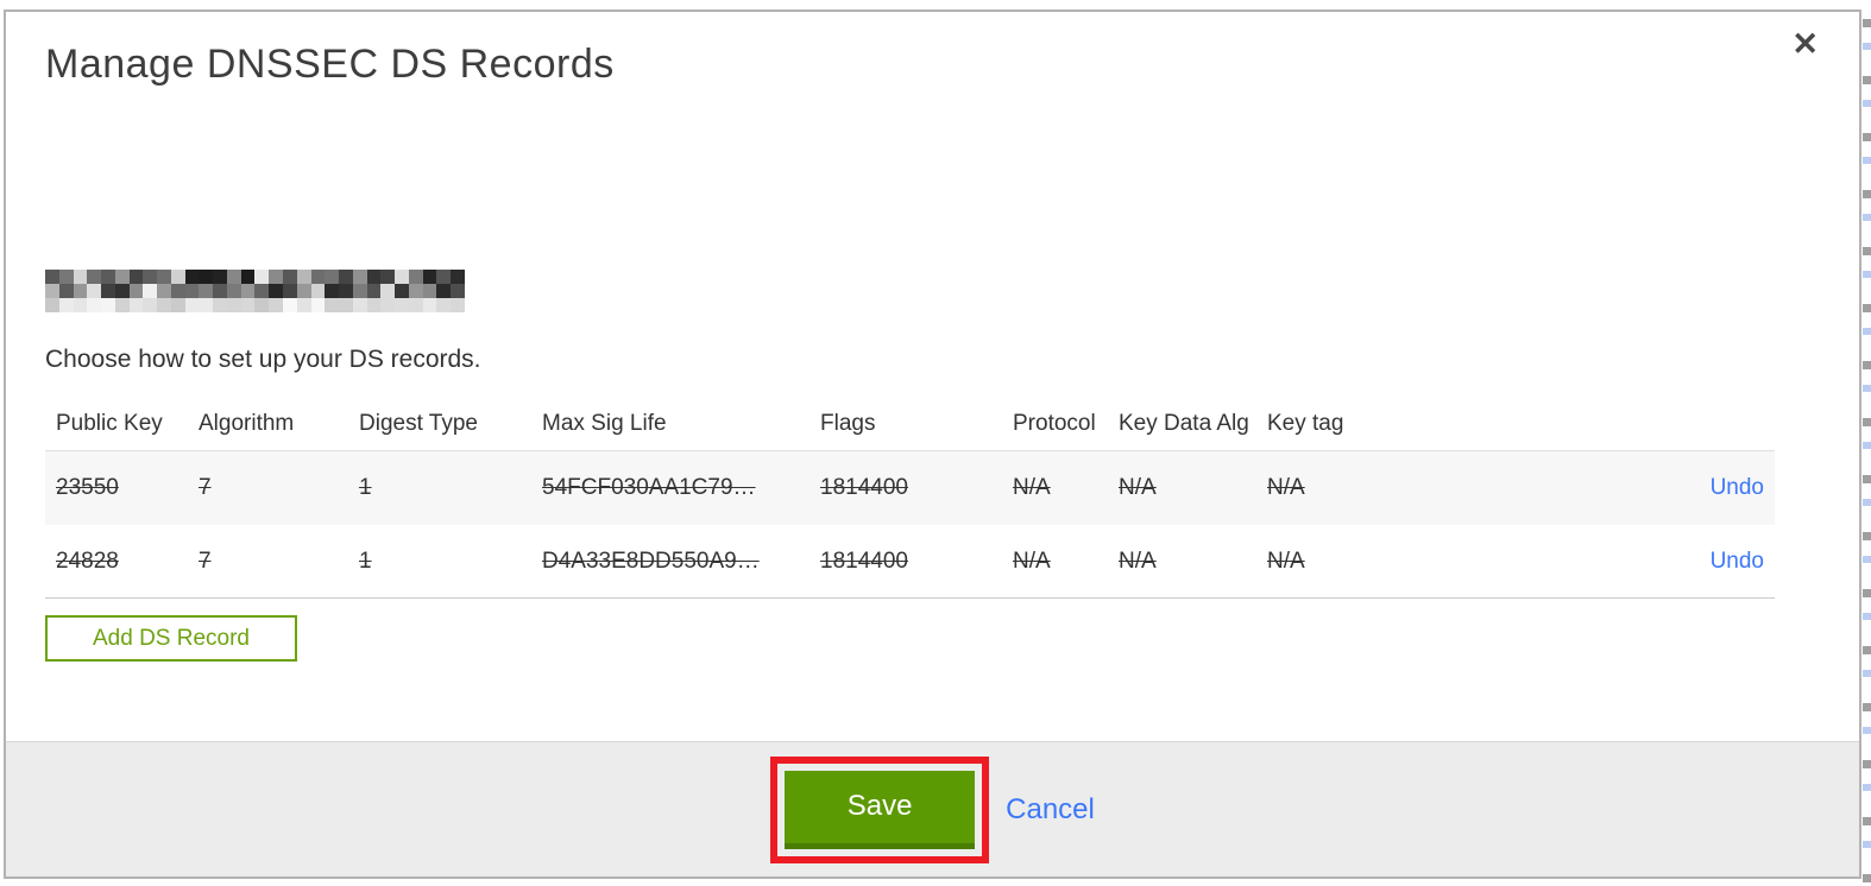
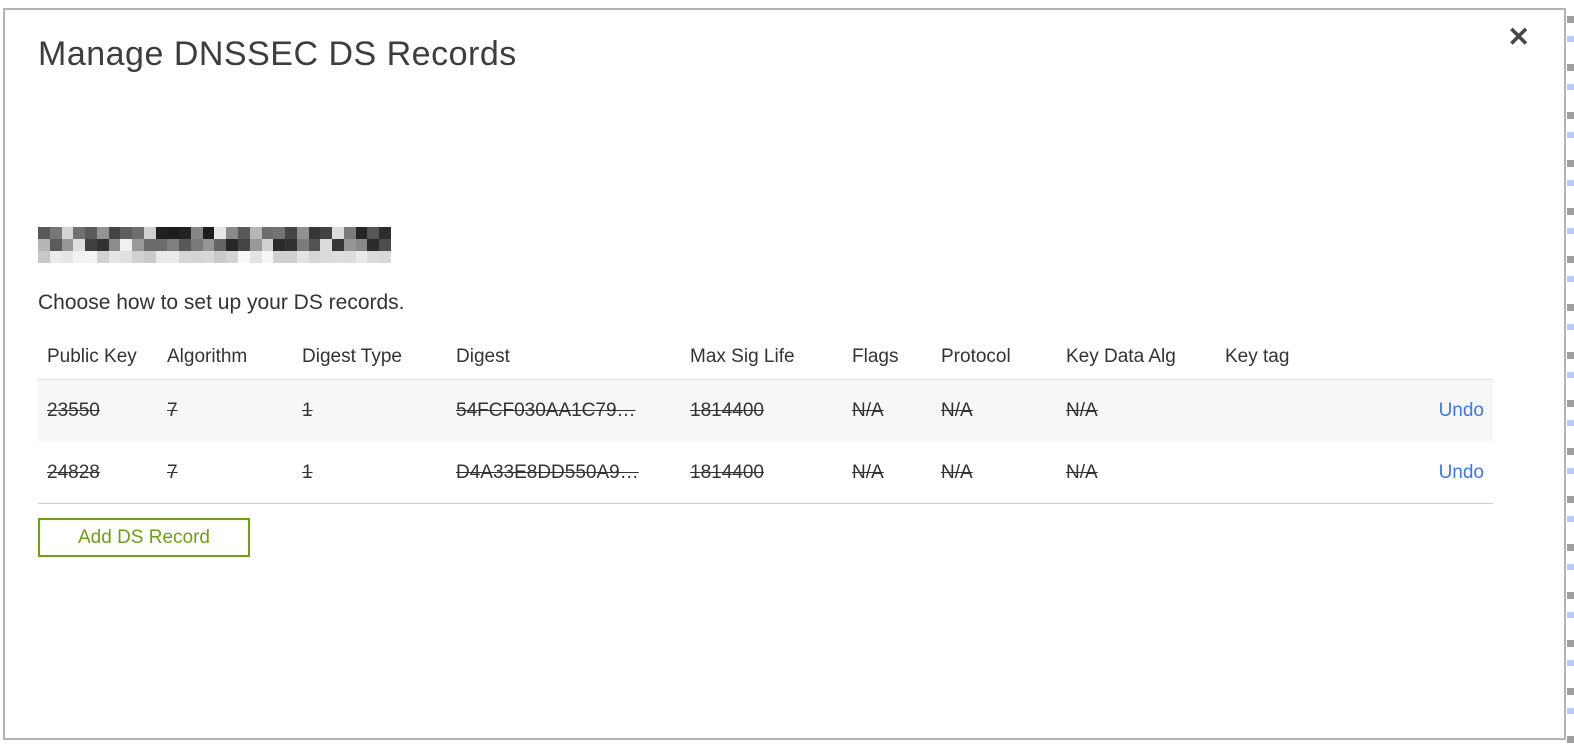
  Manage DNSSEC DS Records
  ✕
  Choose how to set up your DS records.
  Public Key
  Algorithm
  Digest Type
+ Digest
  Max Sig Life
  Flags
  Protocol
  Key Data Alg
  Key tag
  23550
  7
  1
  54FCF030AA1C79…
  1814400
  N/A
  N/A
  N/A
  Undo
  24828
  7
  1
  D4A33E8DD550A9…
  1814400
  N/A
  N/A
  N/A
  Undo
  Add DS Record
- Save
- Cancel
